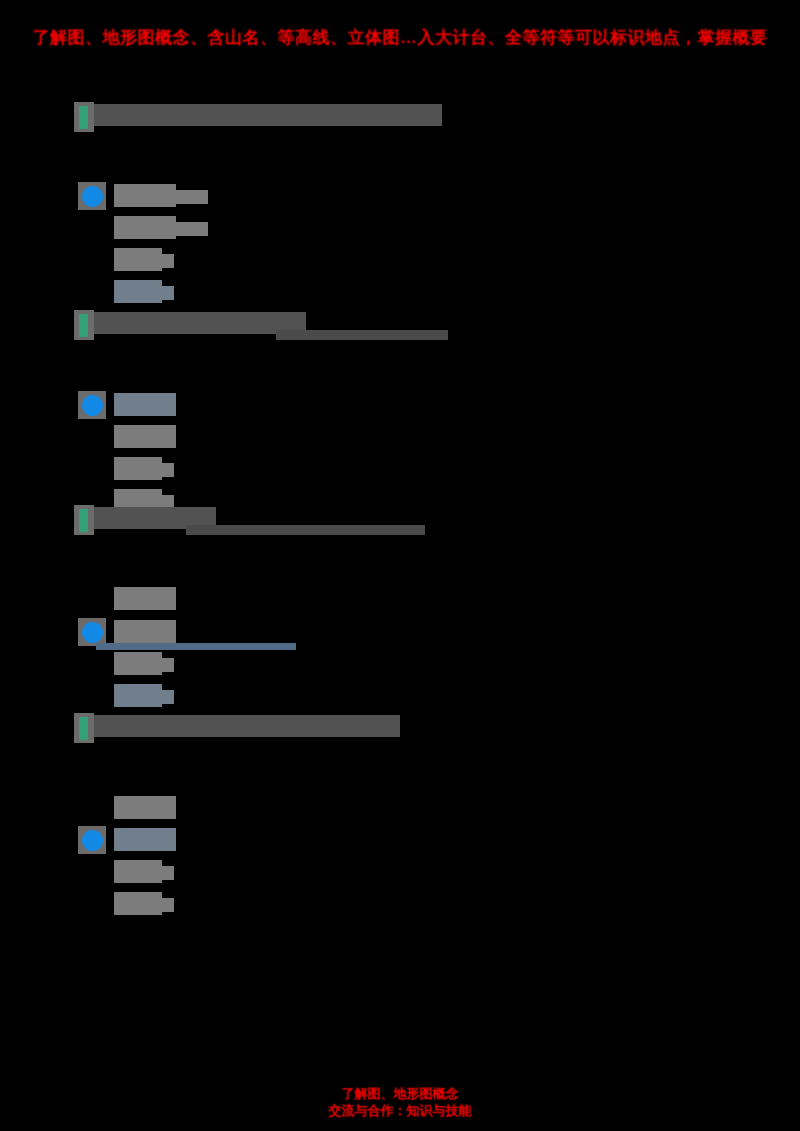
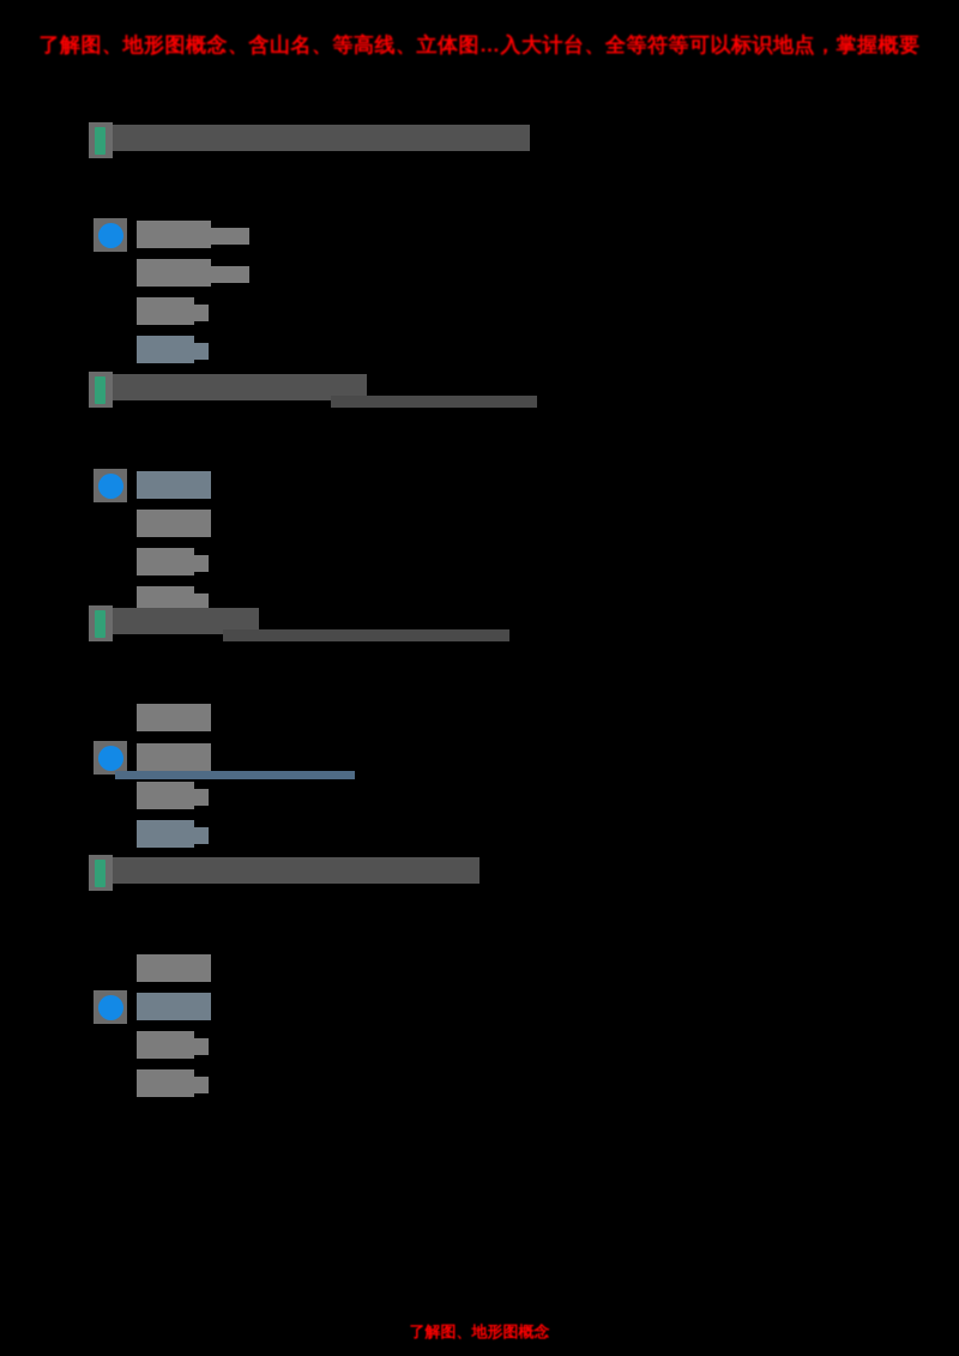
  了解图、地形图概念、含山名、等高线、立体图…入大计台、全等符等可以标识地点，掌握概要
  了解图、地形图概念
- 交流与合作：知识与技能
